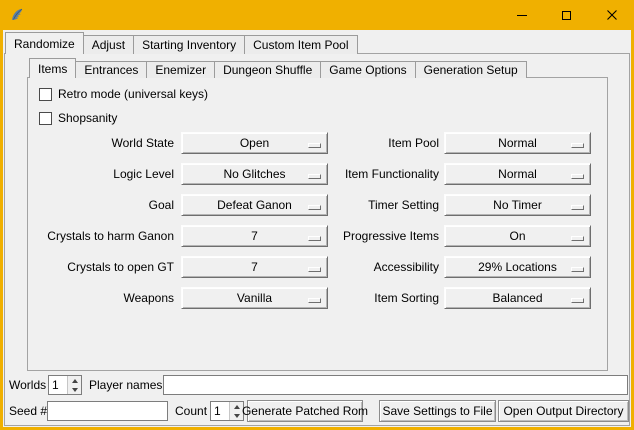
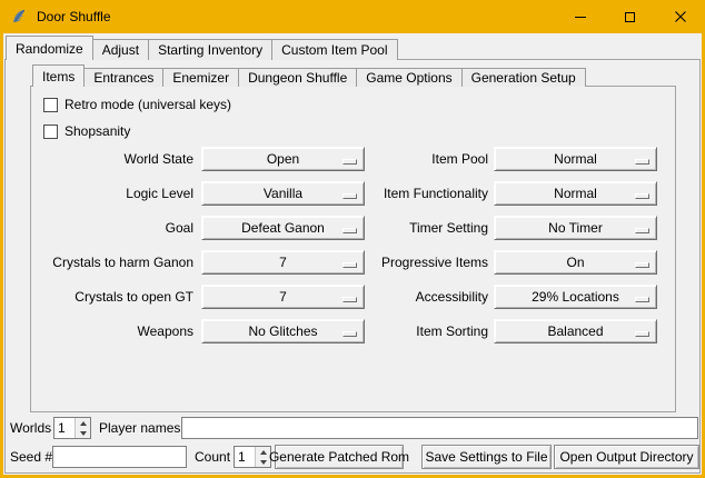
+ Door Shuffle
  Randomize
  Adjust
  Starting Inventory
  Custom Item Pool
  Retro mode (universal keys)
  Shopsanity
  World State
  Open
  Item Pool
  Normal
  Logic Level
- No Glitches
+ Vanilla
  Item Functionality
  Normal
  Goal
  Defeat Ganon
  Timer Setting
  No Timer
  Crystals to harm Ganon
  7
  Progressive Items
  On
  Crystals to open GT
  7
  Accessibility
  29% Locations
  Weapons
- Vanilla
+ No Glitches
  Item Sorting
  Balanced
  Items
  Entrances
  Enemizer
  Dungeon Shuffle
  Game Options
  Generation Setup
  Worlds
  1
  Player names
  Seed #
  Count
  1
  Generate Patched Rom
  Save Settings to File
  Open Output Directory
